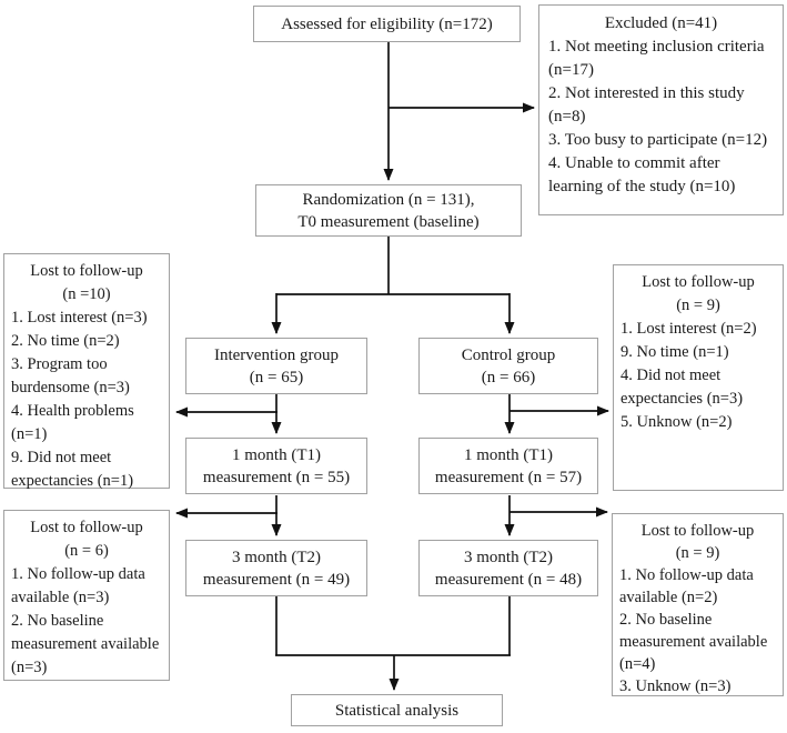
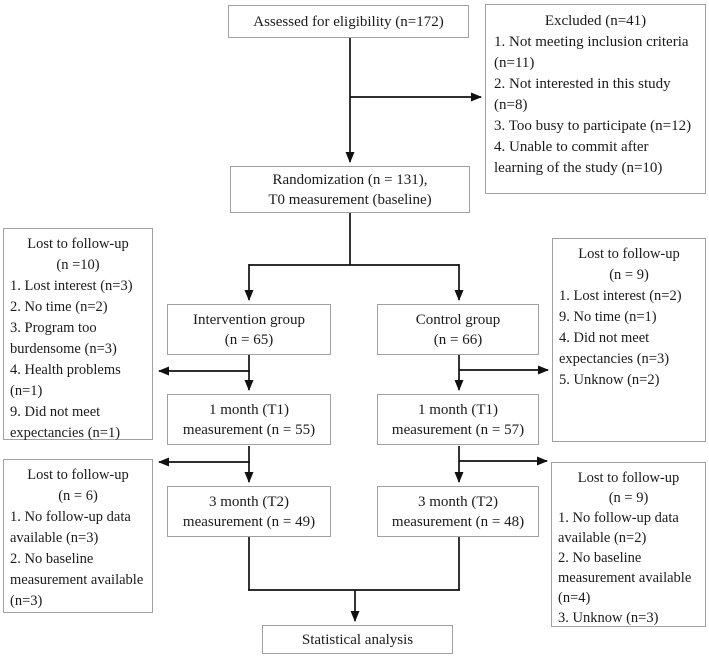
  Assessed for eligibility (n=172)
  Excluded (n=41)
- 1. Not meeting inclusion criteria (n=17)
+ 1. Not meeting inclusion criteria (n=11)
  2. Not interested in this study (n=8)
  3. Too busy to participate (n=12)
  4. Unable to commit after learning of the study (n=10)
  Randomization (n = 131),
  T0 measurement (baseline)
  Lost to follow-up
  (n =10)
  1. Lost interest (n=3)
  2. No time (n=2)
  3. Program too burdensome (n=3)
  4. Health problems (n=1)
  9. Did not meet expectancies (n=1)
  Lost to follow-up
  (n = 9)
  1. Lost interest (n=2)
  9. No time (n=1)
  4. Did not meet expectancies (n=3)
  5. Unknow (n=2)
  Intervention group
  (n = 65)
  Control group
  (n = 66)
  1 month (T1)
  measurement (n = 55)
  1 month (T1)
  measurement (n = 57)
  Lost to follow-up
  (n = 6)
  1. No follow-up data available (n=3)
  2. No baseline measurement available (n=3)
  Lost to follow-up
  (n = 9)
  1. No follow-up data available (n=2)
  2. No baseline measurement available (n=4)
  3. Unknow (n=3)
  3 month (T2)
  measurement (n = 49)
  3 month (T2)
  measurement (n = 48)
  Statistical analysis
